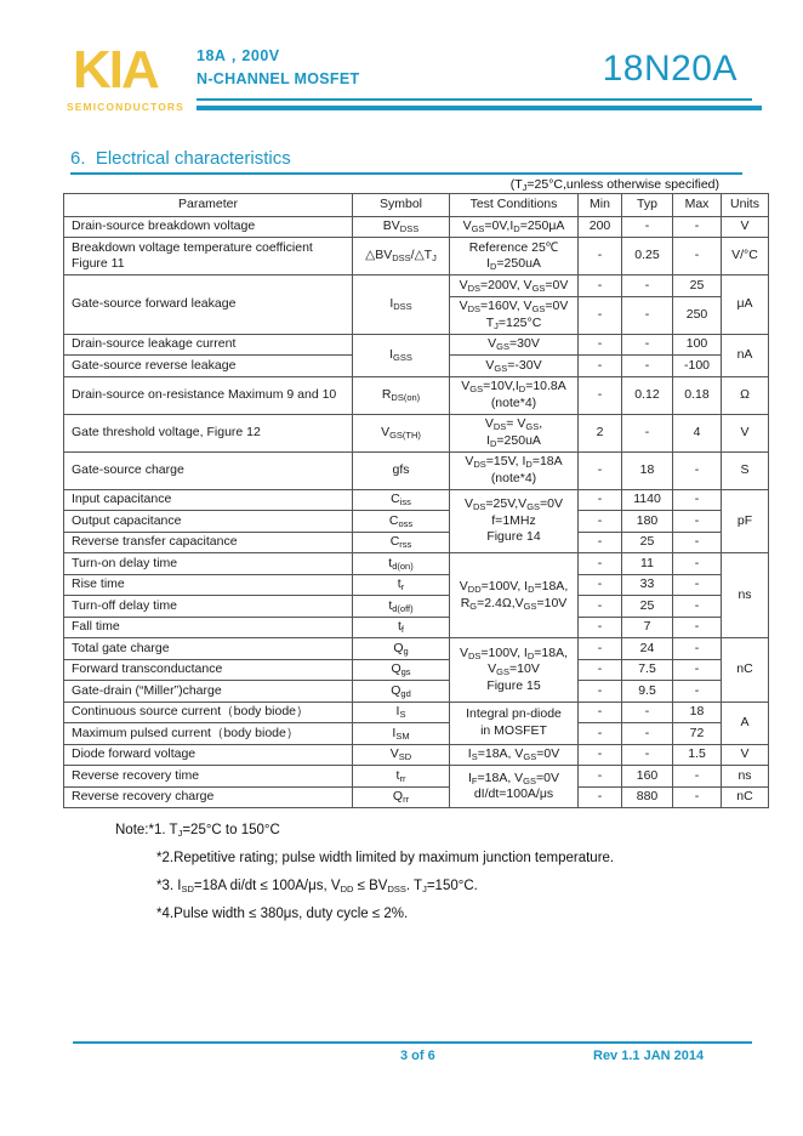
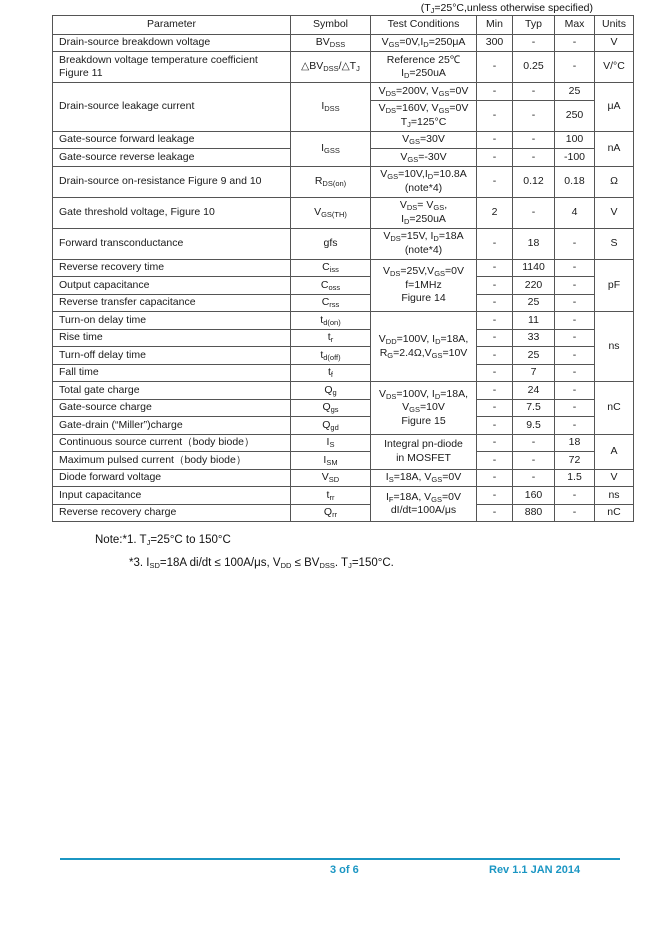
- KIA
- SEMICONDUCTORS
- 18A，200V
- N-CHANNEL MOSFET
- 18N20A
- 6. Electrical characteristics
  (TJ=25°C,unless otherwise specified)
  Parameter	Symbol	Test Conditions	Min	Typ	Max	Units
- Drain-source breakdown voltage	BVDSS	VGS=0V,ID=250μA	200	-	-	V
+ Drain-source breakdown voltage	BVDSS	VGS=0V,ID=250μA	300	-	-	V
  Breakdown voltage temperature coefficientFigure 11	△BVDSS/△TJ	Reference 25℃ID=250uA	-	0.25	-	V/°C
- Gate-source forward leakage	IDSS	VDS=200V, VGS=0V	-	-	25	μA
+ Drain-source leakage current	IDSS	VDS=200V, VGS=0V	-	-	25	μA
  VDS=160V, VGS=0VTJ=125°C	-	-	250
- Drain-source leakage current	IGSS	VGS=30V	-	-	100	nA
+ Gate-source forward leakage	IGSS	VGS=30V	-	-	100	nA
  Gate-source reverse leakage	VGS=-30V	-	-	-100
- Drain-source on-resistance Maximum 9 and 10	RDS(on)	VGS=10V,ID=10.8A(note*4)	-	0.12	0.18	Ω
+ Drain-source on-resistance Figure 9 and 10	RDS(on)	VGS=10V,ID=10.8A(note*4)	-	0.12	0.18	Ω
- Gate threshold voltage, Figure 12	VGS(TH)	VDS= VGS,ID=250uA	2	-	4	V
+ Gate threshold voltage, Figure 10	VGS(TH)	VDS= VGS,ID=250uA	2	-	4	V
- Gate-source charge	gfs	VDS=15V, ID=18A(note*4)	-	18	-	S
+ Forward transconductance	gfs	VDS=15V, ID=18A(note*4)	-	18	-	S
- Input capacitance	Ciss	VDS=25V,VGS=0Vf=1MHzFigure 14	-	1140	-	pF
+ Reverse recovery time	Ciss	VDS=25V,VGS=0Vf=1MHzFigure 14	-	1140	-	pF
- Output capacitance	Coss	-	180	-
+ Output capacitance	Coss	-	220	-
  Reverse transfer capacitance	Crss	-	25	-
  Turn-on delay time	td(on)	VDD=100V, ID=18A,RG=2.4Ω,VGS=10V	-	11	-	ns
  Rise time	tr	-	33	-
  Turn-off delay time	td(off)	-	25	-
  Fall time	tf	-	7	-
  Total gate charge	Qg	VDS=100V, ID=18A,VGS=10VFigure 15	-	24	-	nC
- Forward transconductance	Qgs	-	7.5	-
+ Gate-source charge	Qgs	-	7.5	-
  Gate-drain (“Miller”)charge	Qgd	-	9.5	-
  Continuous source current（body biode）	IS	Integral pn-diodein MOSFET	-	-	18	A
  Maximum pulsed current（body biode）	ISM	-	-	72
  Diode forward voltage	VSD	IS=18A, VGS=0V	-	-	1.5	V
- Reverse recovery time	trr	IF=18A, VGS=0VdI/dt=100A/μs	-	160	-	ns
+ Input capacitance	trr	IF=18A, VGS=0VdI/dt=100A/μs	-	160	-	ns
  Reverse recovery charge	Qrr	-	880	-	nC
  Note:*1. TJ=25°C to 150°C
- *2.Repetitive rating; pulse width limited by maximum junction temperature.
  *3. ISD=18A di/dt ≤ 100A/μs, VDD ≤ BVDSS. TJ=150°C.
- *4.Pulse width ≤ 380μs, duty cycle ≤ 2%.
  3 of 6
  Rev 1.1 JAN 2014
